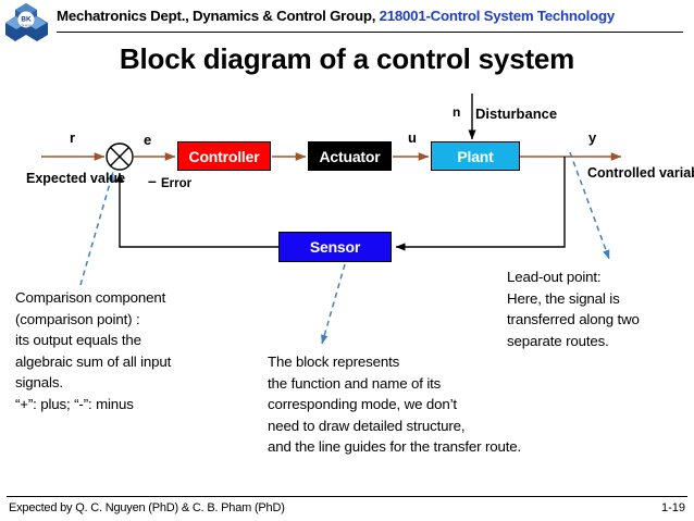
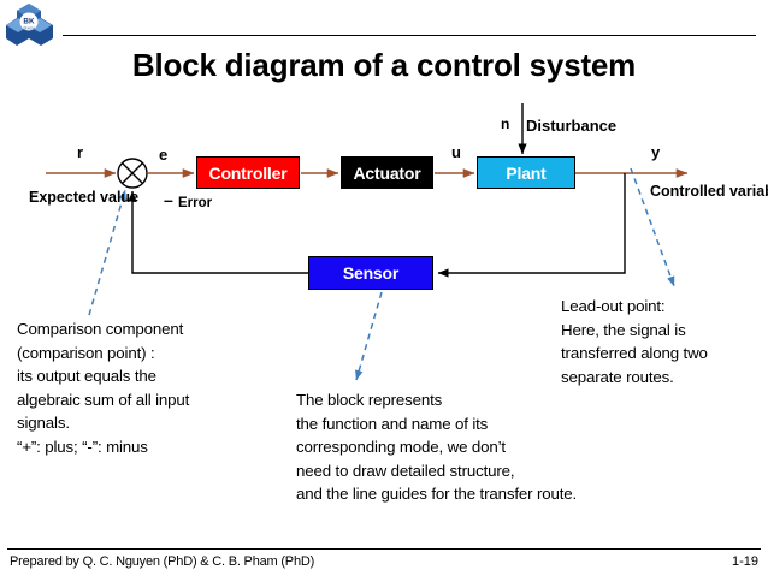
- Mechatronics Dept., Dynamics & Control Group, 218001-Control System Technology
  Block diagram of a control system
  Controller
  Actuator
  Plant
  Sensor
  r
  e
  u
  y
  n
  –
  Error
  Disturbance
  Expected value
  Controlled varia
  Comparison component
  (comparison point) :
  its output equals the
  algebraic sum of all input
  signals.
  “+”: plus; “-”: minus
  The block represents
  the function and name of its
  corresponding mode, we don’t
  need to draw detailed structure,
  and the line guides for the transfer route.
  Lead-out point:
  Here, the signal is
  transferred along two
  separate routes.
- Expected by Q. C. Nguyen (PhD) & C. B. Pham (PhD)
+ Prepared by Q. C. Nguyen (PhD) & C. B. Pham (PhD)
  1-19
